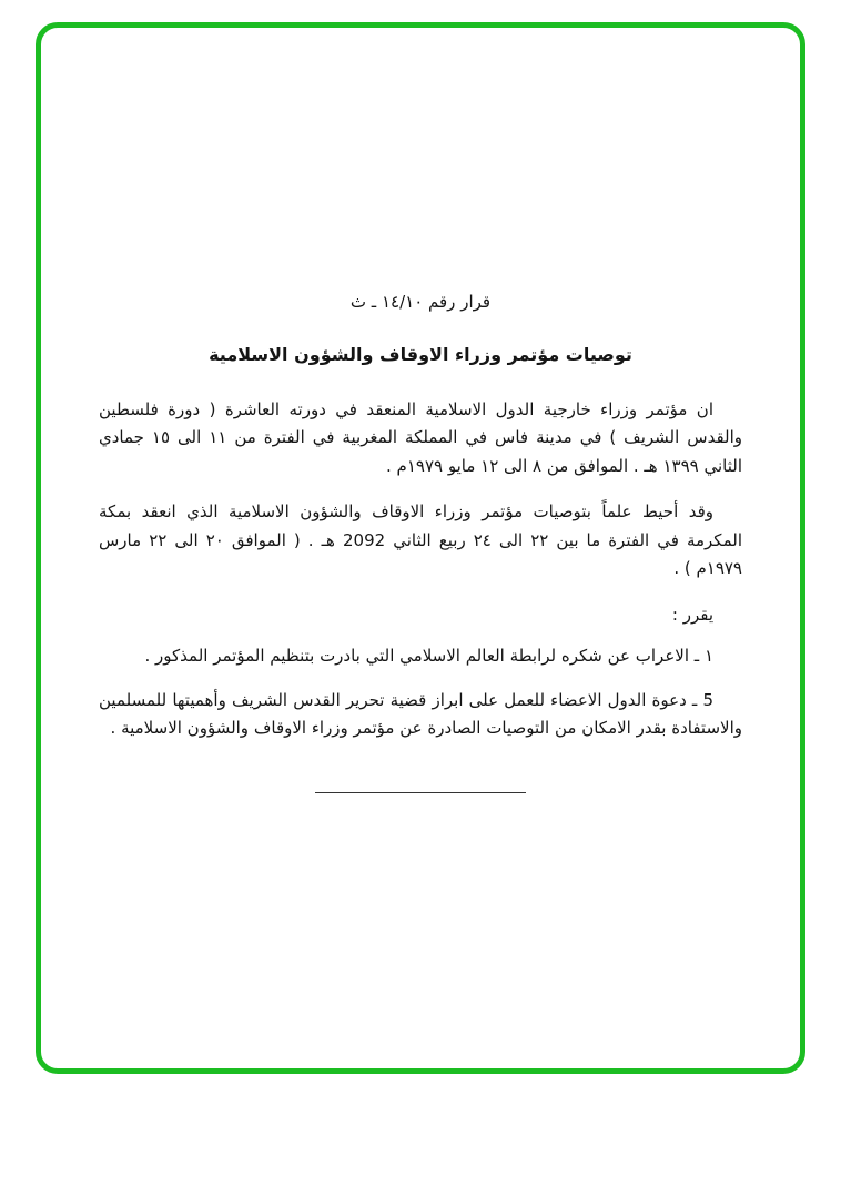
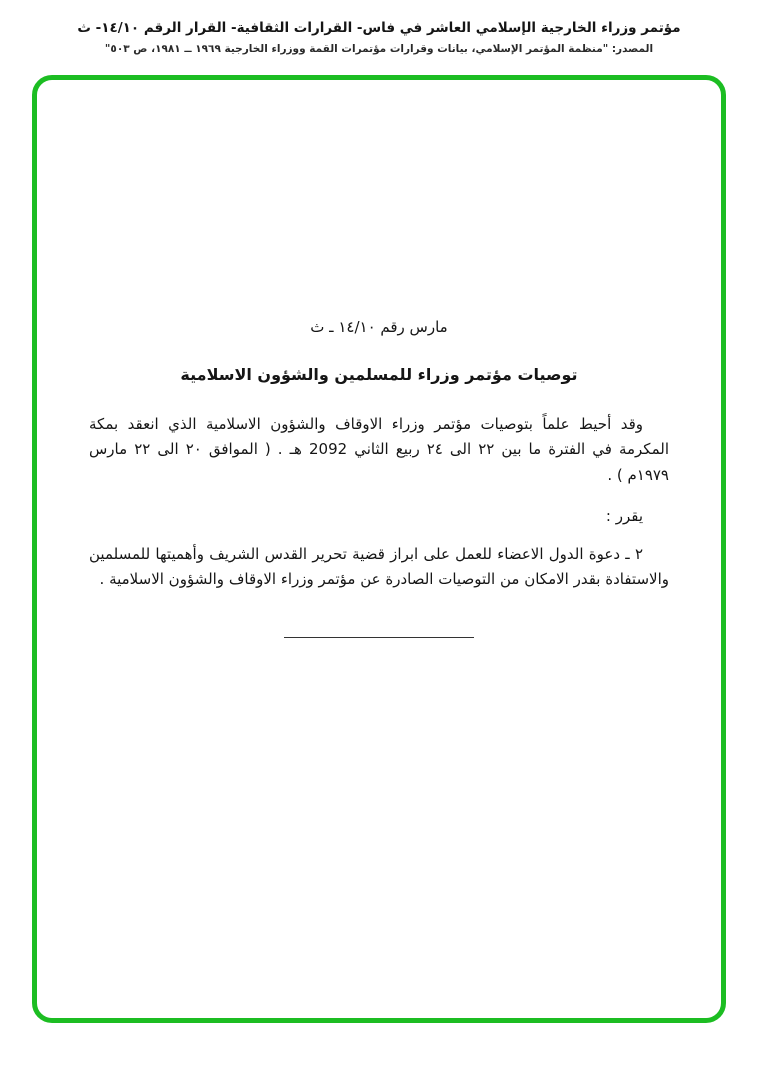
+ مؤتمر وزراء الخارجية الإسلامي العاشر في فاس- القرارات الثقافية- القرار الرقم ١٤/١٠- ث
+ المصدر: "منظمة المؤتمر الإسلامي، بيانات وقرارات مؤتمرات القمة ووزراء الخارجية ١٩٦٩ ــ ١٩٨١، ص ٥٠٣"
- قرار رقم ١٤/١٠ ـ ث
+ مارس رقم ١٤/١٠ ـ ث
- توصيات مؤتمر وزراء الاوقاف والشؤون الاسلامية
+ توصيات مؤتمر وزراء للمسلمين والشؤون الاسلامية
- ان مؤتمر وزراء خارجية الدول الاسلامية المنعقد في دورته العاشرة ( دورة فلسطين والقدس الشريف ) في مدينة فاس في المملكة المغربية في الفترة من ١١ الى ١٥ جمادي الثاني ١٣٩٩ هـ . الموافق من ٨ الى ١٢ مايو ١٩٧٩م .
  وقد أحيط علماً بتوصيات مؤتمر وزراء الاوقاف والشؤون الاسلامية الذي انعقد بمكة المكرمة في الفترة ما بين ٢٢ الى ٢٤ ربيع الثاني 2092 هـ . ( الموافق ٢٠ الى ٢٢ مارس ١٩٧٩م ) .
  يقرر :
- ١ ـ الاعراب عن شكره لرابطة العالم الاسلامي التي بادرت بتنظيم المؤتمر المذكور .
- 5 ـ دعوة الدول الاعضاء للعمل على ابراز قضية تحرير القدس الشريف وأهميتها للمسلمين والاستفادة بقدر الامكان من التوصيات الصادرة عن مؤتمر وزراء الاوقاف والشؤون الاسلامية .
+ ٢ ـ دعوة الدول الاعضاء للعمل على ابراز قضية تحرير القدس الشريف وأهميتها للمسلمين والاستفادة بقدر الامكان من التوصيات الصادرة عن مؤتمر وزراء الاوقاف والشؤون الاسلامية .
